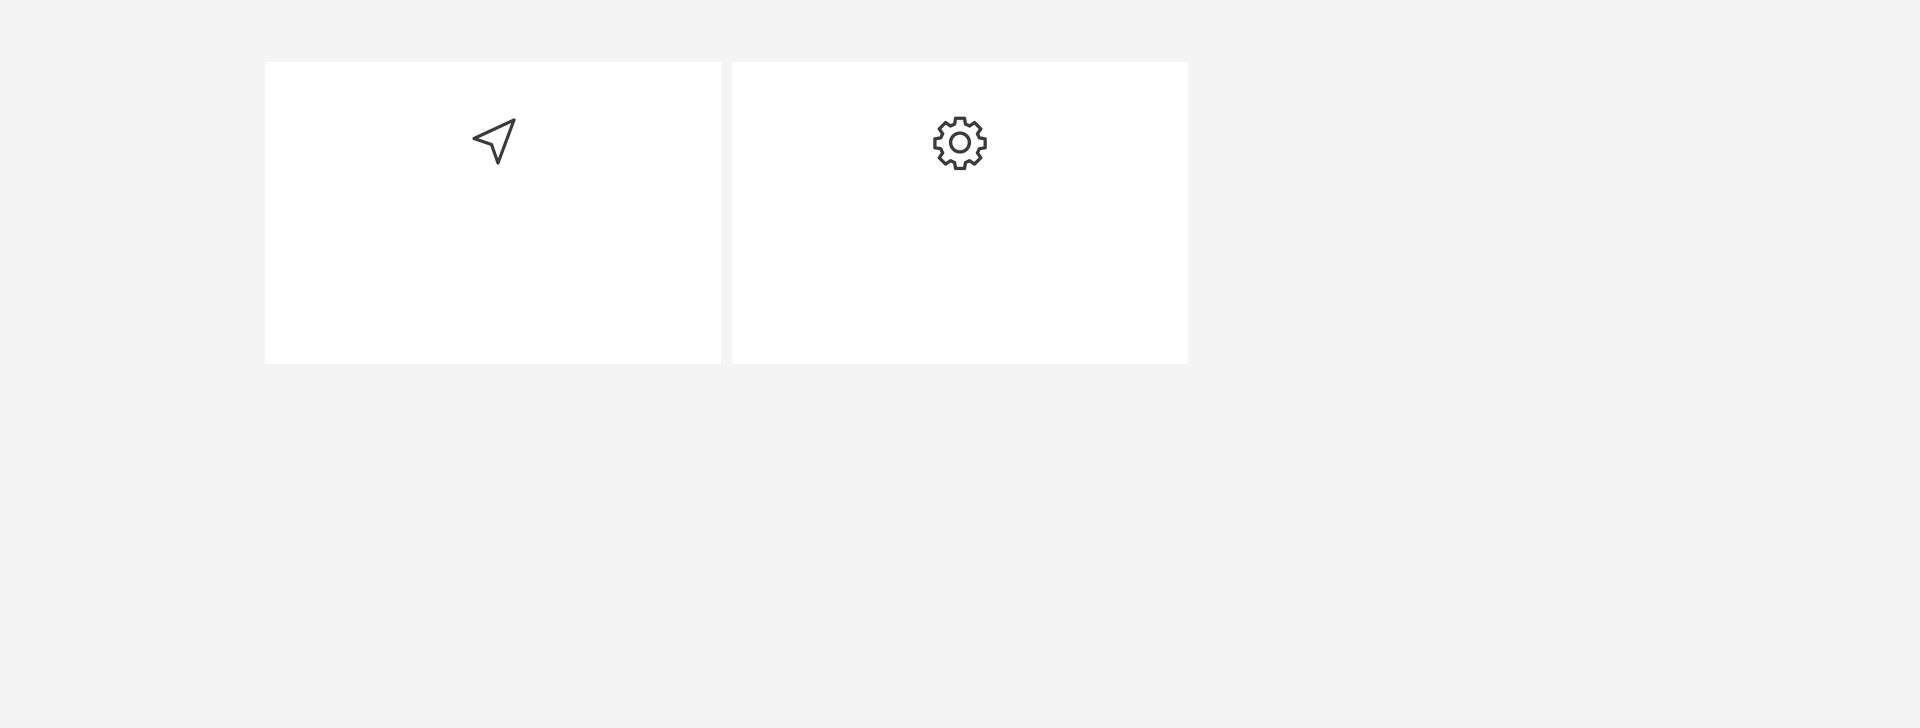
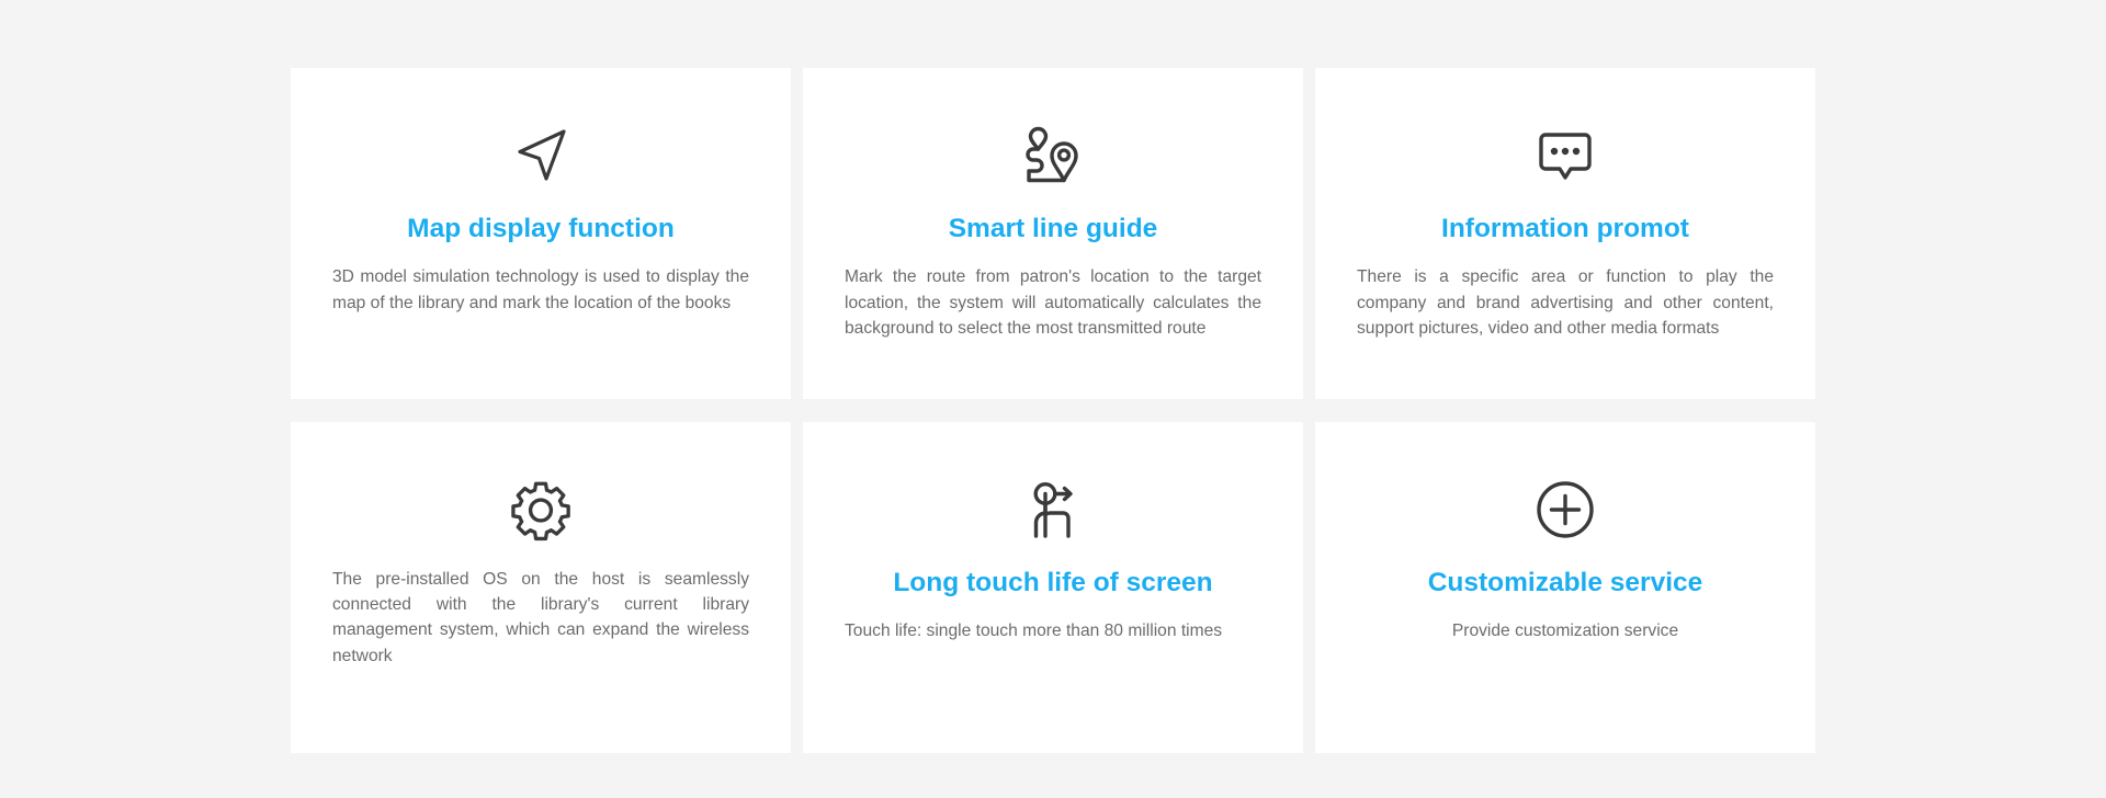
+ Map display function
+ 3D model simulation technology is used to display the map of the library and mark the location of the books
+ Smart line guide
+ Mark the route from patron's location to the target location, the system will automatically calculates the background to select the most transmitted route
+ Information promot
+ There is a specific area or function to play the company and brand advertising and other content, support pictures, video and other media formats
+ The pre-installed OS on the host is seamlessly connected with the library's current library management system, which can expand the wireless network
+ Long touch life of screen
+ Touch life: single touch more than 80 million times
+ Customizable service
+ Provide customization service
